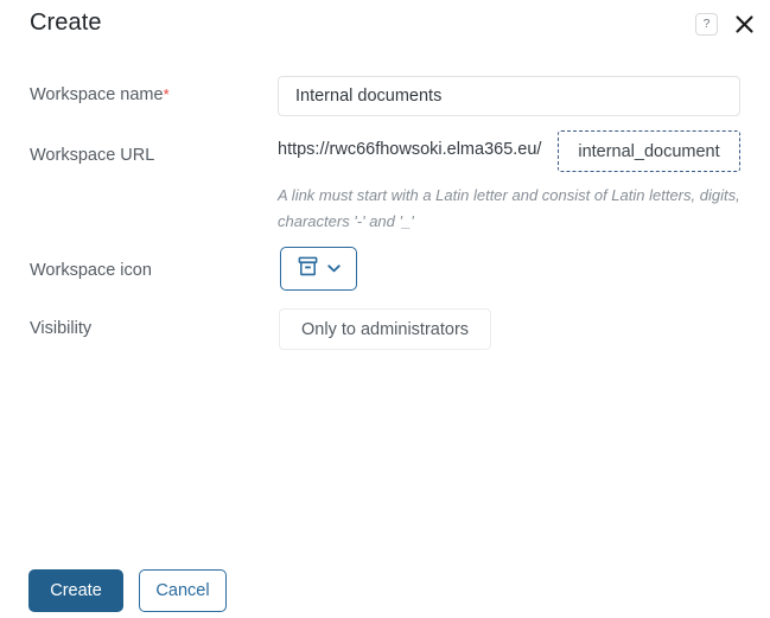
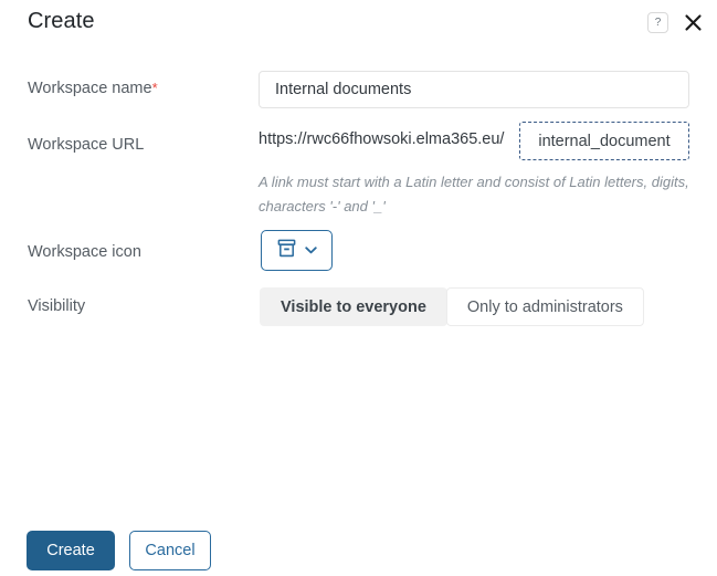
  Create
  ?
  Workspace name*
  Internal documents
  Workspace URL
  https://rwc66fhowsoki.elma365.eu/
  internal_document
  A link must start with a Latin letter and consist of Latin letters, digits, characters '-' and '_'
  Workspace icon
  Visibility
+ Visible to everyone
  Only to administrators
  Create
  Cancel
